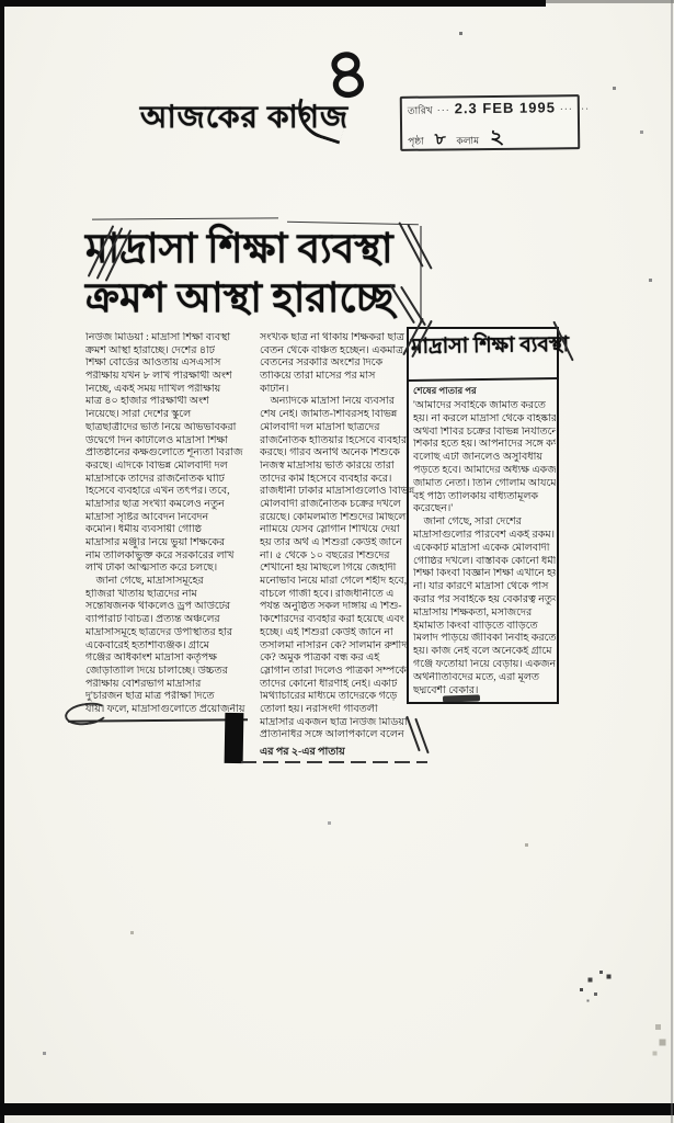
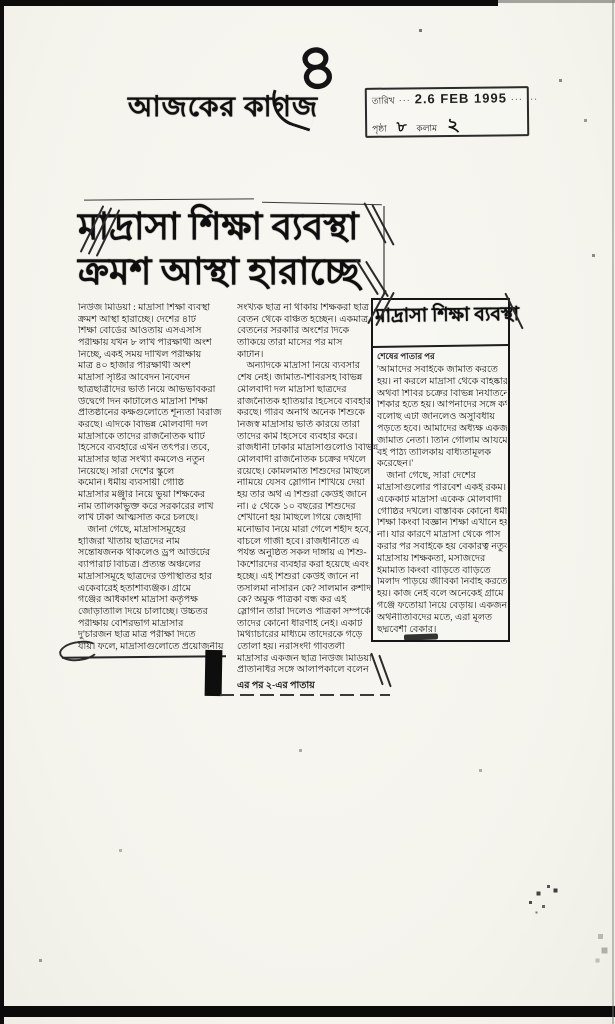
  তারিখ
  ···
- 2.3 FEB 1995
+ 2.6 FEB 1995
  ··· ···
  পৃষ্ঠা
  কলাম
  আজকের কাগজ
  দ্রাসা শিক্ষা ব্যবস্থা
  ক্রমশ আস্থা হারাচ্ছে
  নিউজ মিডিয়া : মাদ্রাসা শিক্ষা ব্যবস্থা
  ক্রমশ আস্থা হারাচ্ছে। দেশের ৪টি
  শিক্ষা বোর্ডের আওতায় এসএসসি
  পরীক্ষায় যখন ৮ লাখ পরিক্ষার্থী অংশ
  নিচ্ছে, একই সময় দাখিল পরীক্ষায়
  মাত্র ৪০ হাজার পরিক্ষার্থী অংশ
- নিয়েছে। সারা দেশের স্কুলে
+ মাদ্রাসা সৃষ্টির আবেদন নিবেদন
  ছাত্রছাত্রীদের ভর্তি নিয়ে অভিভাবকরা
  উদ্বেগে দিন কাটালেও মাদ্রাসা শিক্ষা
  প্রতিষ্ঠানের কক্ষগুলোতে শূন্যতা বিরাজ
  করছে। এদিকে বিভিন্ন মৌলবাদী দল
  মাদ্রাসাকে তাদের রাজনৈতিক ঘাঁটি
  হিসেবে ব্যবহারে এখন তৎপর। তবে,
  মাদ্রাসার ছাত্র সংখ্যা কমলেও নতুন
- মাদ্রাসা সৃষ্টির আবেদন নিবেদন
+ নিয়েছে। সারা দেশের স্কুলে
  কমেনি। ধর্মীয় ব্যবসায়ী গোষ্ঠি
  মাদ্রাসার মঞ্জুরি নিয়ে ভুয়া শিক্ষকের
  নাম তালিকাভুক্ত করে সরকারের লাখ
  লাখ টাকা আত্মসাত করে চলছে।
  জানা গেছে, মাদ্রাসাসমূহের
  হাজিরা খাতায় ছাত্রদের নাম
  সন্তোষজনক থাকলেও ড্রপ আউটের
  ব্যাপারটি বিচিত্র। প্রত্যন্ত অঞ্চলের
  মাদ্রাসাসমূহে ছাত্রদের উপস্থিতির হার
  একেবারেই হতাশাব্যঞ্জক। গ্রামে
  গঞ্জের অধিকাংশ মাদ্রাসা কর্তৃপক্ষ
  জোড়াতালি দিয়ে চালাচ্ছে। উচ্চতর
  পরীক্ষায় বেশিরভাগ মাদ্রাসার
  দু'চারজন ছাত্র মাত্র পরীক্ষা দিতে
  যায়। ফলে, মাদ্রাসাগুলোতে প্রয়োজনীয়
  সংখ্যক ছাত্র না থাকায় শিক্ষকরা ছাত্র
  বেতন থেকে বঞ্চিত হচ্ছেন। একমাত্র
  বেতনের সরকারি অংশের দিকে
  তাকিয়ে তারা মাসের পর মাস
  কাটান।
  অন্যদিকে মাদ্রাসা নিয়ে ব্যবসার
  শেষ নেই। জামাত-শিবিরসহ বিভিন্ন
  মৌলবাদী দল মাদ্রাসা ছাত্রদের
  রাজনৈতিক হাতিয়ার হিসেবে ব্যবহার
  করছে। গরিব অনাথ অনেক শিশুকে
  নিজস্ব মাদ্রাসায় ভর্তি করিয়ে তারা
  তাদের কর্মি হিসেবে ব্যবহার করে।
  রাজধানী ঢাকার মাদ্রাসাগুলোও বিভিন্ন
  মৌলবাদী রাজনৈতিক চক্রের দখলে
  রয়েছে। কোমলমতি শিশুদের মিছিলে
  নামিয়ে যেসব স্লোগান শিখিয়ে দেয়া
  হয় তার অর্থ এ শিশুরা কেউই জানে
  না। ৫ থেকে ১০ বছরের শিশুদের
  শেখানো হয় মিছিলে গিয়ে জেহাদী
  মনোভাব নিয়ে মারা গেলে শহীদ হবে,
  বাঁচলে গাজী হবে। রাজধানীতে এ
  পর্যন্ত অনুষ্ঠিত সকল দাঙ্গায় এ শিশু-
  কিশোরদের ব্যবহার করা হয়েছে এবং
  হচ্ছে। এই শিশুরা কেউই জানে না
  তসলিমা নাসরিন কে? সালমান রুশদি
  কে? অমুক পত্রিকা বন্ধ কর এই
  স্লোগান তারা দিলেও পত্রিকা সম্পর্কে
  তাদের কোনো ধারণাই নেই। একটি
  মিথ্যাচারের মাধ্যমে তাদেরকে গড়ে
  তোলা হয়। নরসিংদী গাবতলী
  মাদ্রাসার একজন ছাত্র নিউজ মিডিয়া
  প্রতিনিধির সঙ্গে আলাপকালে বলেন
  এর পর ২-এর পাতায়
  মাদ্রাসা শিক্ষা ব্যবস্থা
  শেষের পাতার পর
  'আমাদের সবাইকে জামাত করতে
  হয়। না করলে মাদ্রাসা থেকে বহিষ্কার
  অথবা শিবির চক্রের বিভিন্ন নির্যাতনে
  শিকার হতে হয়। আপনাদের সঙ্গে ক
  বলেছি এটা জানলেও অসুবিধায়
  পড়তে হবে। আমাদের অধ্যক্ষ একজ
  জামাত নেতা। তিনি গোলাম আযমে
  বই পাঠ্য তালিকায় বাধ্যতামূলক
  করেছেন।'
  জানা গেছে, সারা দেশের
  মাদ্রাসাগুলোর পরিবেশ একই রকম।
  একেকটি মাদ্রাসা একেক মৌলবাদী
  গোষ্ঠির দখলে। বাস্তবিক কোনো ধর্মী
  শিক্ষা কিংবা বিজ্ঞান শিক্ষা এখানে হয়
  না। যার কারণে মাদ্রাসা থেকে পাস
  করার পর সবাইকে হয় বেকারত্ব নতু
  মাদ্রাসায় শিক্ষকতা, মসজিদের
  ইমামতি কিংবা বাড়িতে বাড়িতে
  মিলাদ পড়িয়ে জীবিকা নির্বাহ করতে
  হয়। কাজ নেই বলে অনেকেই গ্রামে
  গঞ্জে ফতোয়া নিয়ে বেড়ায়। একজন
  অর্থনীতিবিদের মতে, এরা মূলত
  ছদ্মবেশী বেকার।
